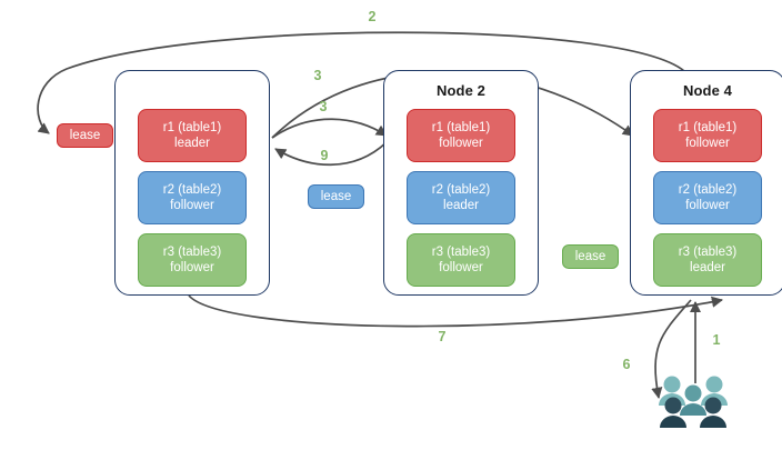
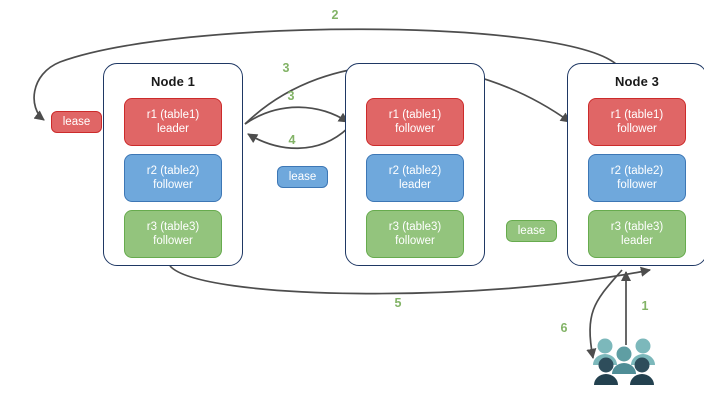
+ Node 1
  r1 (table1)
  leader
  r2 (table2)
  follower
  r3 (table3)
  follower
- Node 2
  r1 (table1)
  follower
  r2 (table2)
  leader
  r3 (table3)
  follower
- Node 4
+ Node 3
  r1 (table1)
  follower
  r2 (table2)
  follower
  r3 (table3)
  leader
  lease
  lease
  lease
  2
  3
  3
- 9
+ 4
- 7
+ 5
  1
  6
